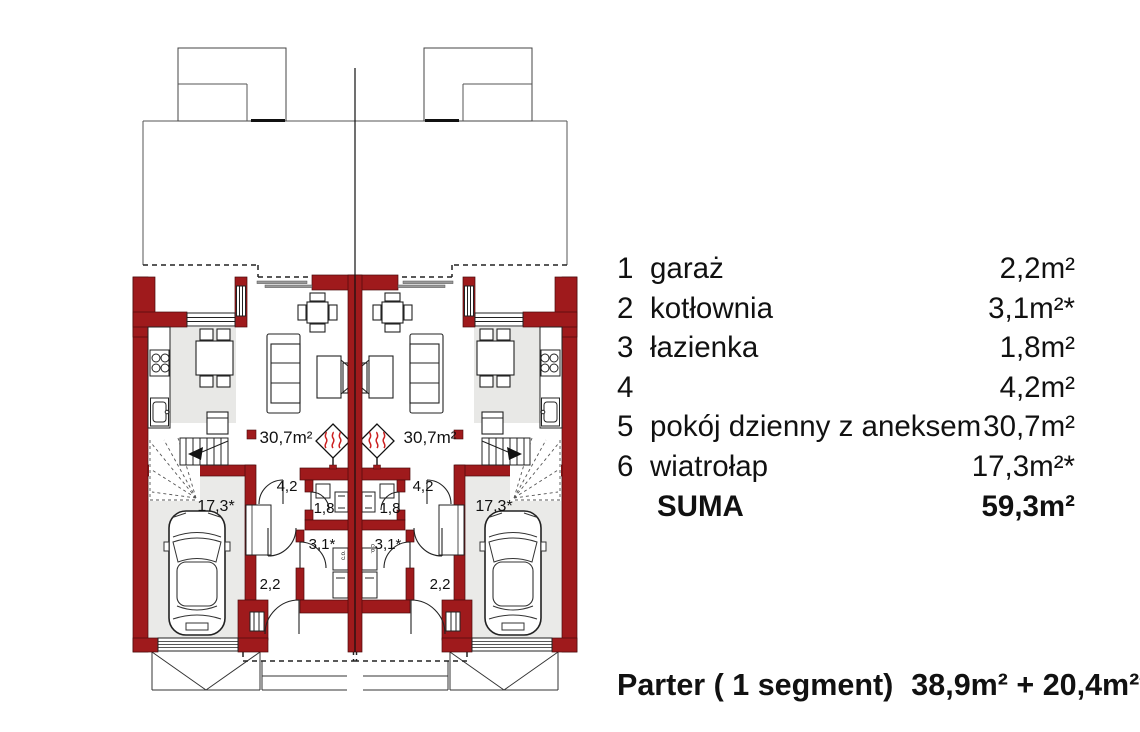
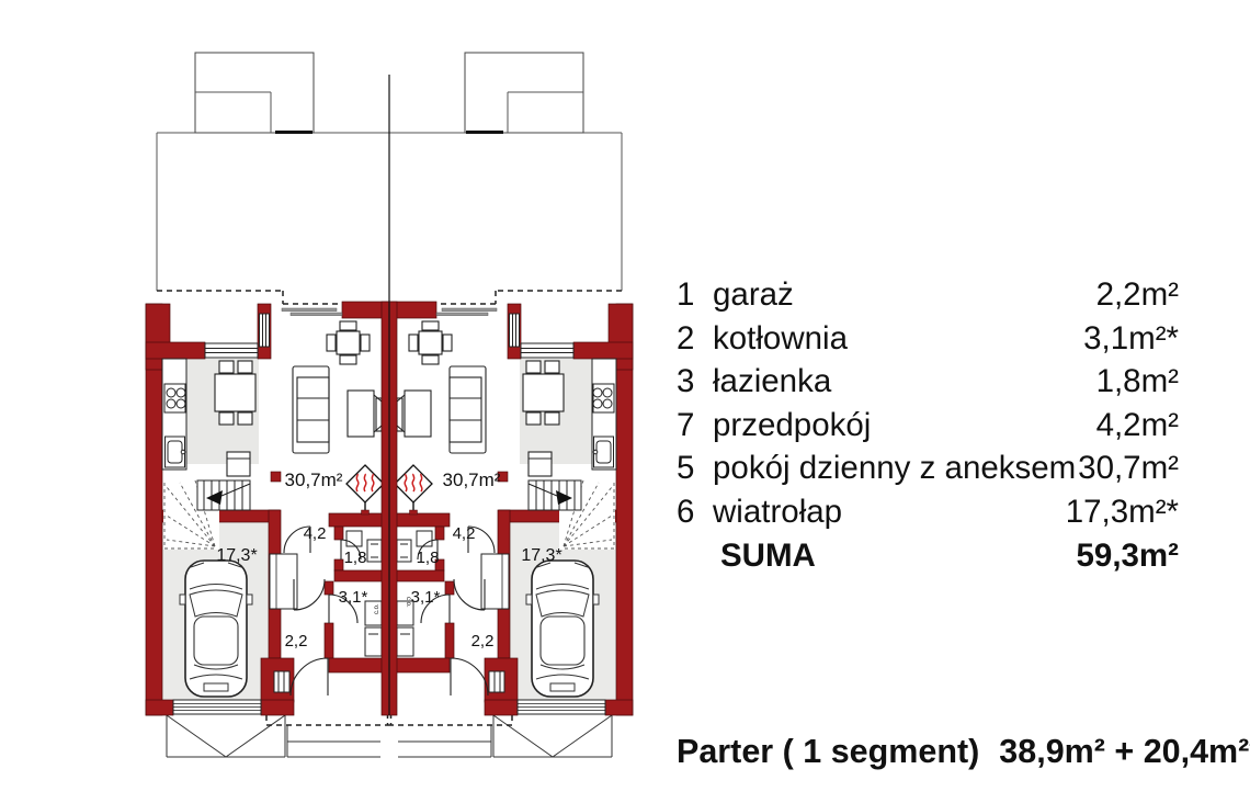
  30,7m²
  30,7m²
  17,3*
  17,3*
  4,2
  4,2
  1,8
  1,8
  3,1*
  3,1*
  2,2
  2,2
  1
  garaż
  2,2m²
  2
  kotłownia
  3,1m²*
  3
  łazienka
  1,8m²
- 4
+ 7
+ przedpokój
  4,2m²
  5
  pokój dzienny z aneksem
  30,7m²
  6
  wiatrołap
  17,3m²*
  SUMA
  59,3m²
  Parter ( 1 segment)
  38,9m² + 20,4m²
